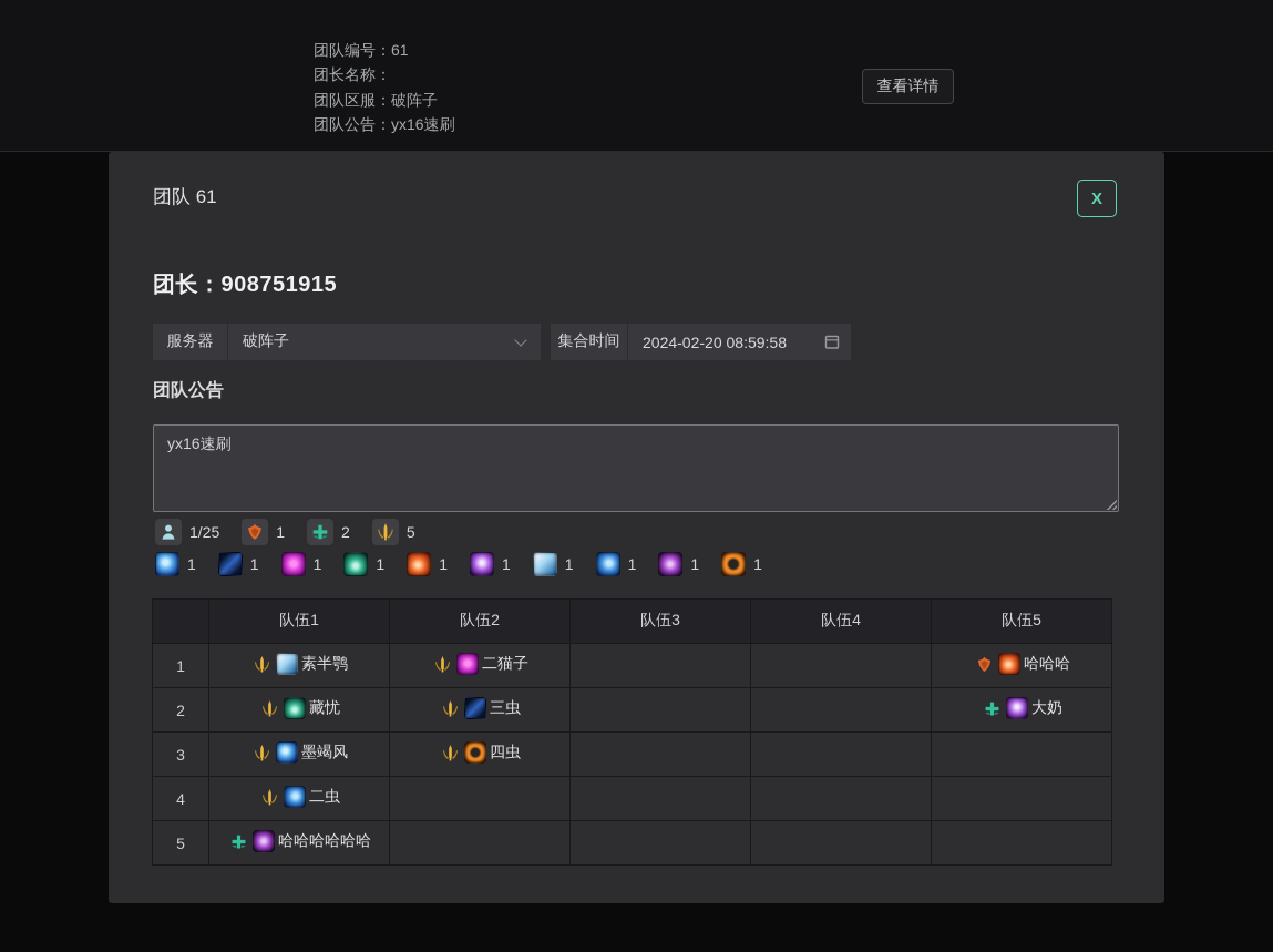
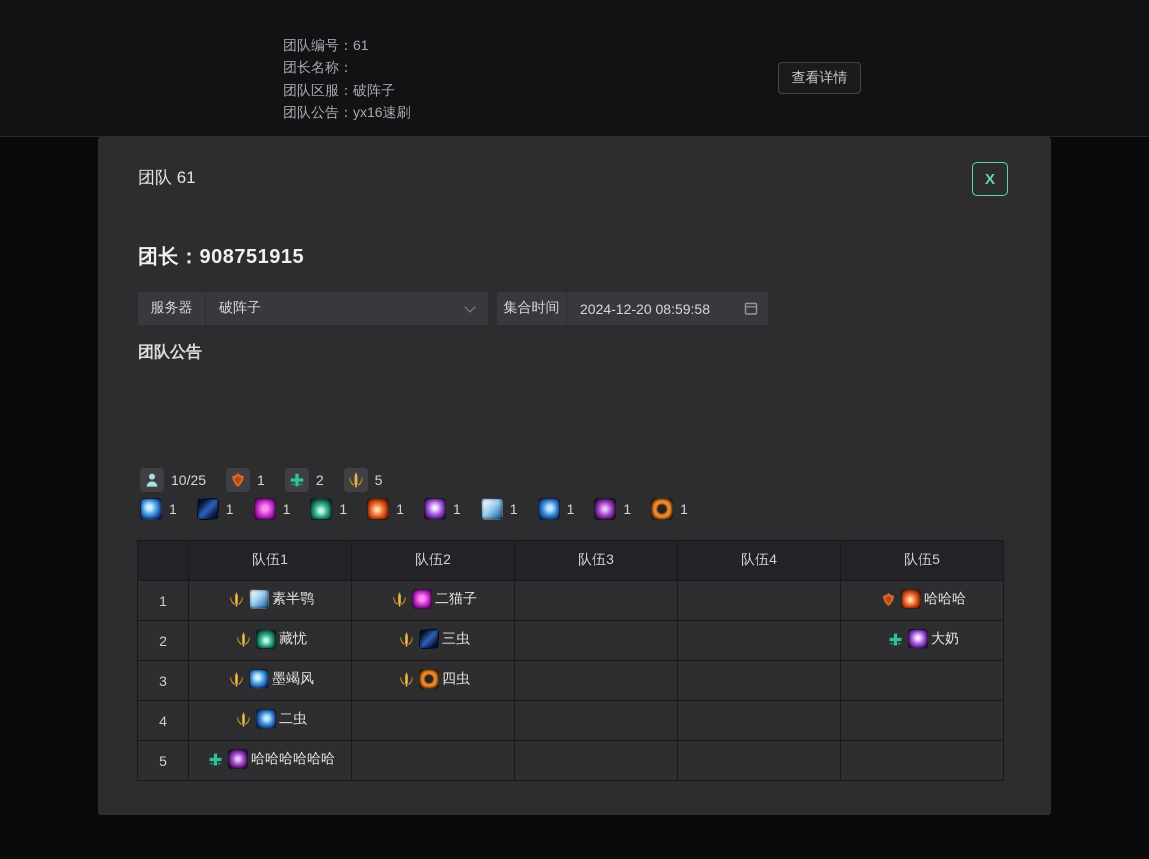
  团队编号：61
  团长名称：
  团队区服：破阵子
  团队公告：yx16速刷
  查看详情
  团队 61
  X
  团长：908751915
  服务器
  破阵子
  集合时间
- 2024-02-20 08:59:58
+ 2024-12-20 08:59:58
  团队公告
- yx16速刷
- 1/25
+ 10/25
  1
  2
  5
  1
  1
  1
  1
  1
  1
  1
  1
  1
  1
  	队伍1	队伍2	队伍3	队伍4	队伍5
  1	素半鹗	二猫子			哈哈哈
  2	藏忧	三虫			大奶
  3	墨竭风	四虫
  4	二虫
  5	哈哈哈哈哈哈
